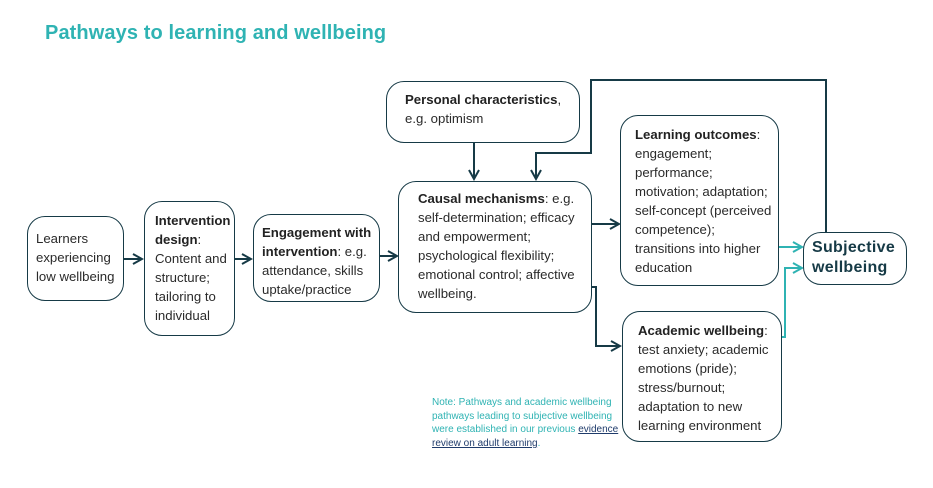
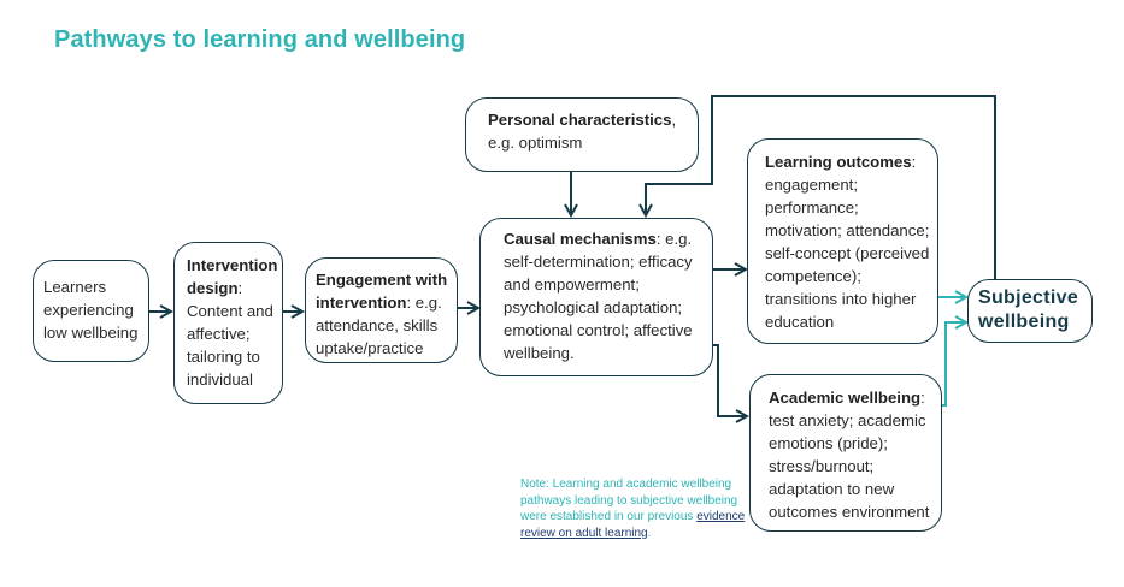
  Pathways to learning and wellbeing
  Learners experiencing low wellbeing
- Intervention design: Content and structure; tailoring to individual
+ Intervention design: Content and affective; tailoring to individual
  Engagement with intervention: e.g. attendance, skills uptake/practice
  Personal characteristics, e.g. optimism
- Causal mechanisms: e.g. self-determination; efficacy and empowerment; psychological flexibility; emotional control; affective wellbeing.
+ Causal mechanisms: e.g. self-determination; efficacy and empowerment; psychological adaptation; emotional control; affective wellbeing.
- Learning outcomes: engagement; performance; motivation; adaptation; self-concept (perceived competence); transitions into higher education
+ Learning outcomes: engagement; performance; motivation; attendance; self-concept (perceived competence); transitions into higher education
- Academic wellbeing: test anxiety; academic emotions (pride); stress/burnout; adaptation to new learning environment
+ Academic wellbeing: test anxiety; academic emotions (pride); stress/burnout; adaptation to new outcomes environment
  Subjective wellbeing
- Note: Pathways and academic wellbeing pathways leading to subjective wellbeing were established in our previous evidence review on adult learning.
+ Note: Learning and academic wellbeing pathways leading to subjective wellbeing were established in our previous evidence review on adult learning.
